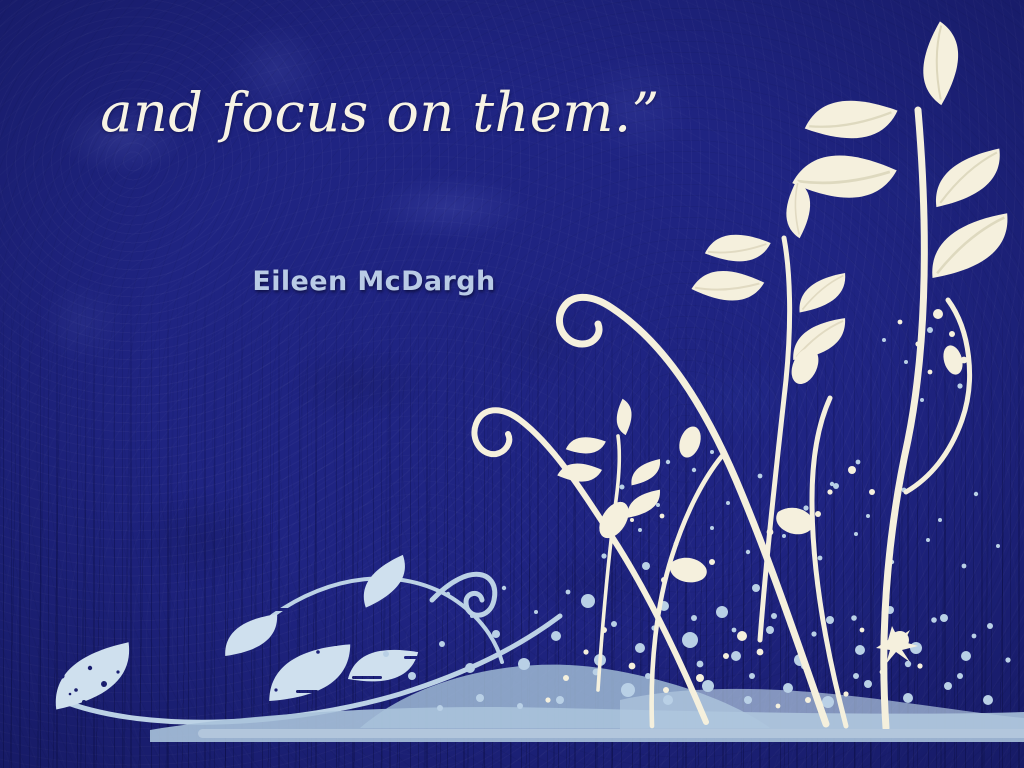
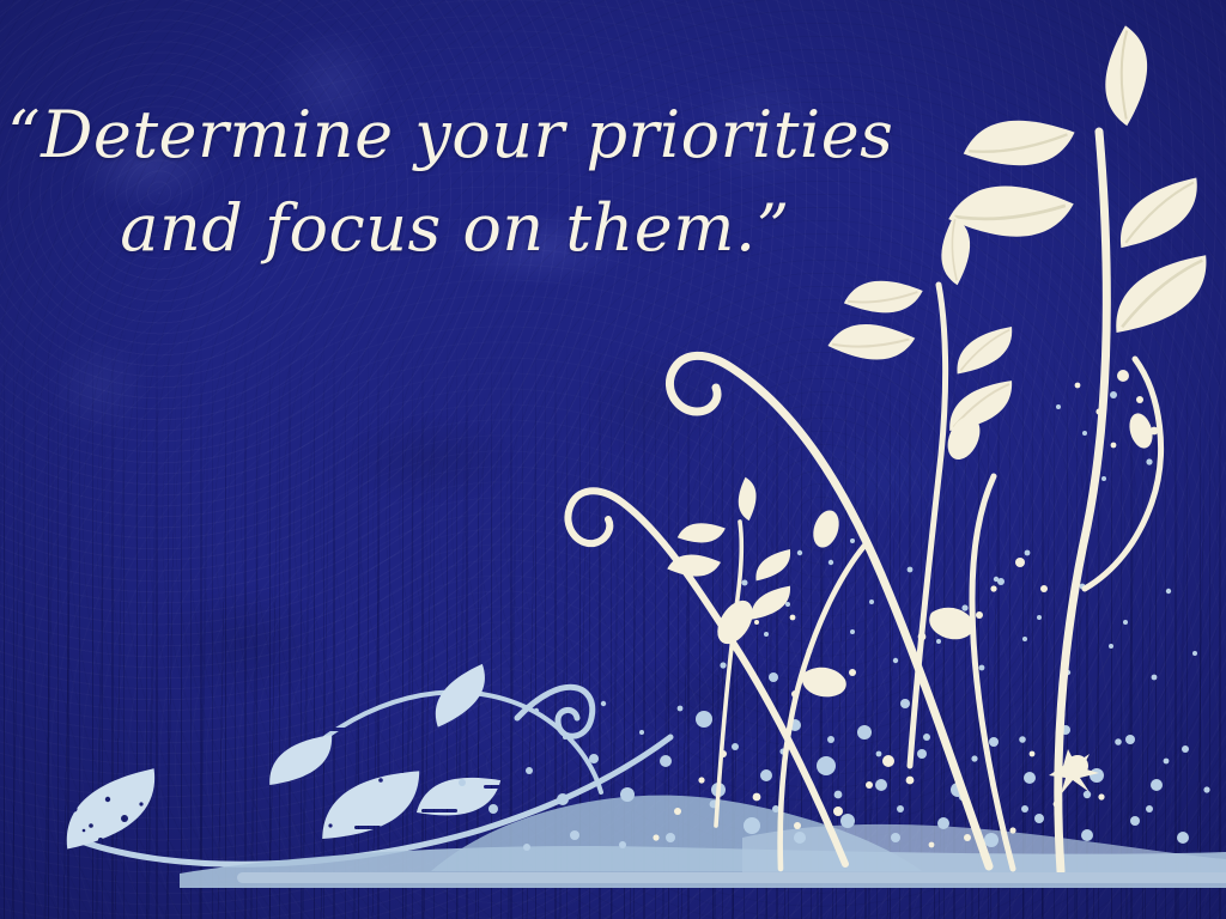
+ “Determine your priorities
  and focus on them.”
- Eileen McDargh
